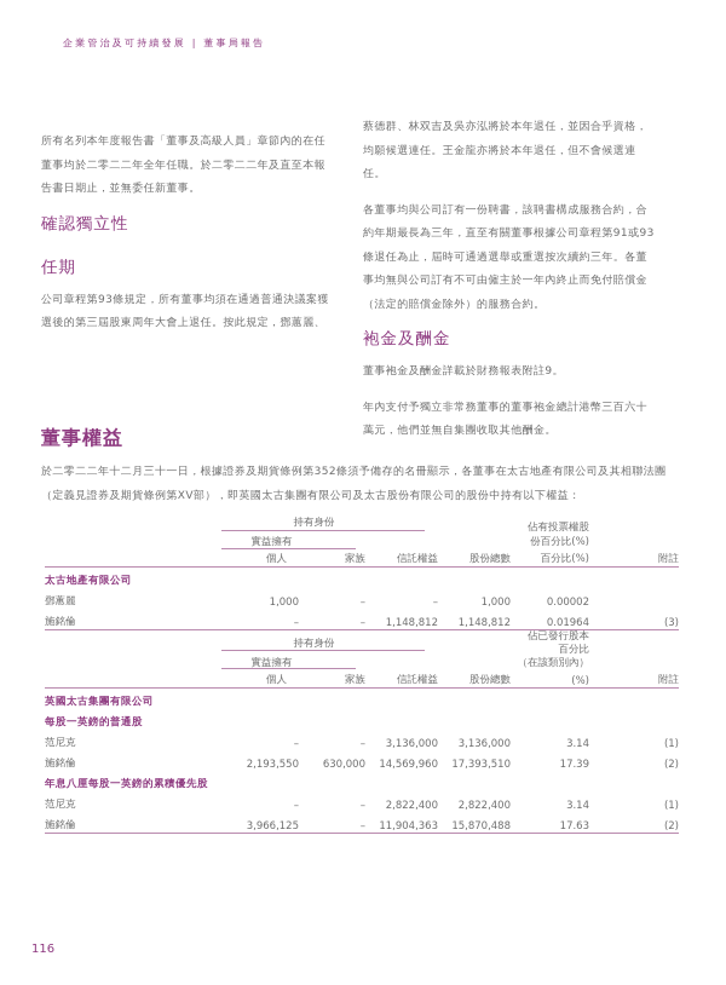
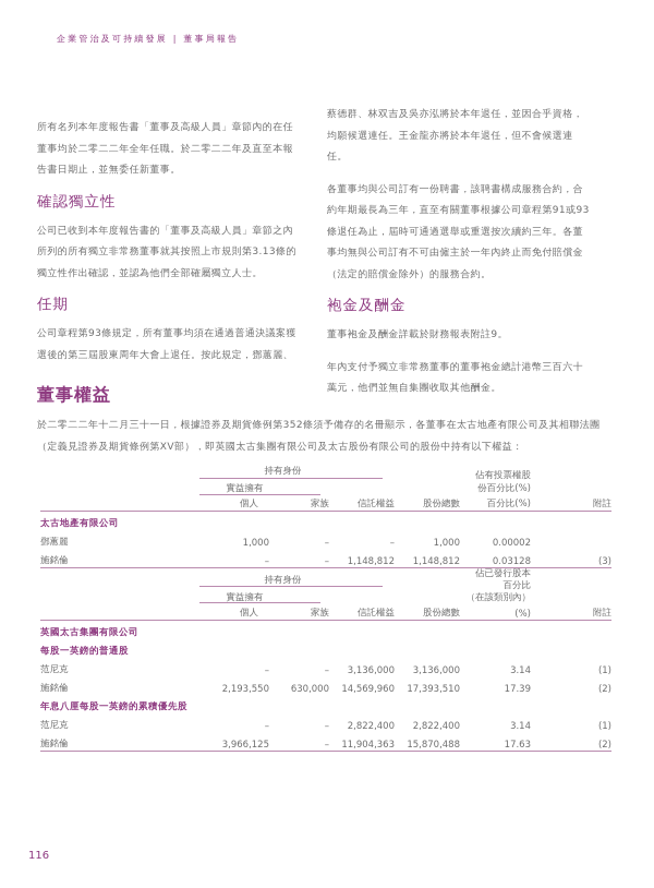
  企業管治及可持續發展 | 董事局報告
  所有名列本年度報告書「董事及高級人員」章節內的在任董事均於二零二二年全年任職。於二零二二年及直至本報告書日期止，並無委任新董事。
  確認獨立性
+ 公司已收到本年度報告書的「董事及高級人員」章節之內所列的所有獨立非常務董事就其按照上市規則第3.13條的獨立性作出確認，並認為他們全部確屬獨立人士。
  任期
  公司章程第93條規定，所有董事均須在通過普通決議案獲選後的第三屆股東周年大會上退任。按此規定，鄧蕙麗、
  蔡德群、林双吉及吳亦泓將於本年退任，並因合乎資格，均願候選連任。王金龍亦將於本年退任，但不會候選連任。
  各董事均與公司訂有一份聘書，該聘書構成服務合約，合約年期最長為三年，直至有關董事根據公司章程第91或93條退任為止，屆時可通過選舉或重選按次續約三年。各董事均無與公司訂有不可由僱主於一年內終止而免付賠償金（法定的賠償金除外）的服務合約。
  袍金及酬金
  董事袍金及酬金詳載於財務報表附註9。
  年內支付予獨立非常務董事的董事袍金總計港幣三百六十萬元，他們並無自集團收取其他酬金。
  董事權益
  於二零二二年十二月三十一日，根據證券及期貨條例第352條須予備存的名冊顯示，各董事在太古地產有限公司及其相聯法團（定義見證券及期貨條例第XV部），即英國太古集團有限公司及太古股份有限公司的股份中持有以下權益：
  	持有身份		佔有投票權股份百分比(%)
  	實益擁有
  	個人	家族	信託權益	股份總數	百分比(%)	附註
  太古地產有限公司
  鄧蕙麗	1,000	–	–	1,000	0.00002
- 施銘倫	–	–	1,148,812	1,148,812	0.01964	(3)
+ 施銘倫	–	–	1,148,812	1,148,812	0.03128	(3)
  	持有身份		佔已發行股本 百分比 （在該類別內）
  	實益擁有
  	個人	家族	信託權益	股份總數	(%)	附註
  英國太古集團有限公司
  每股一英鎊的普通股
  范尼克	–	–	3,136,000	3,136,000	3.14	(1)
  施銘倫	2,193,550	630,000	14,569,960	17,393,510	17.39	(2)
  年息八厘每股一英鎊的累積優先股
  范尼克	–	–	2,822,400	2,822,400	3.14	(1)
  施銘倫	3,966,125	–	11,904,363	15,870,488	17.63	(2)
  116
